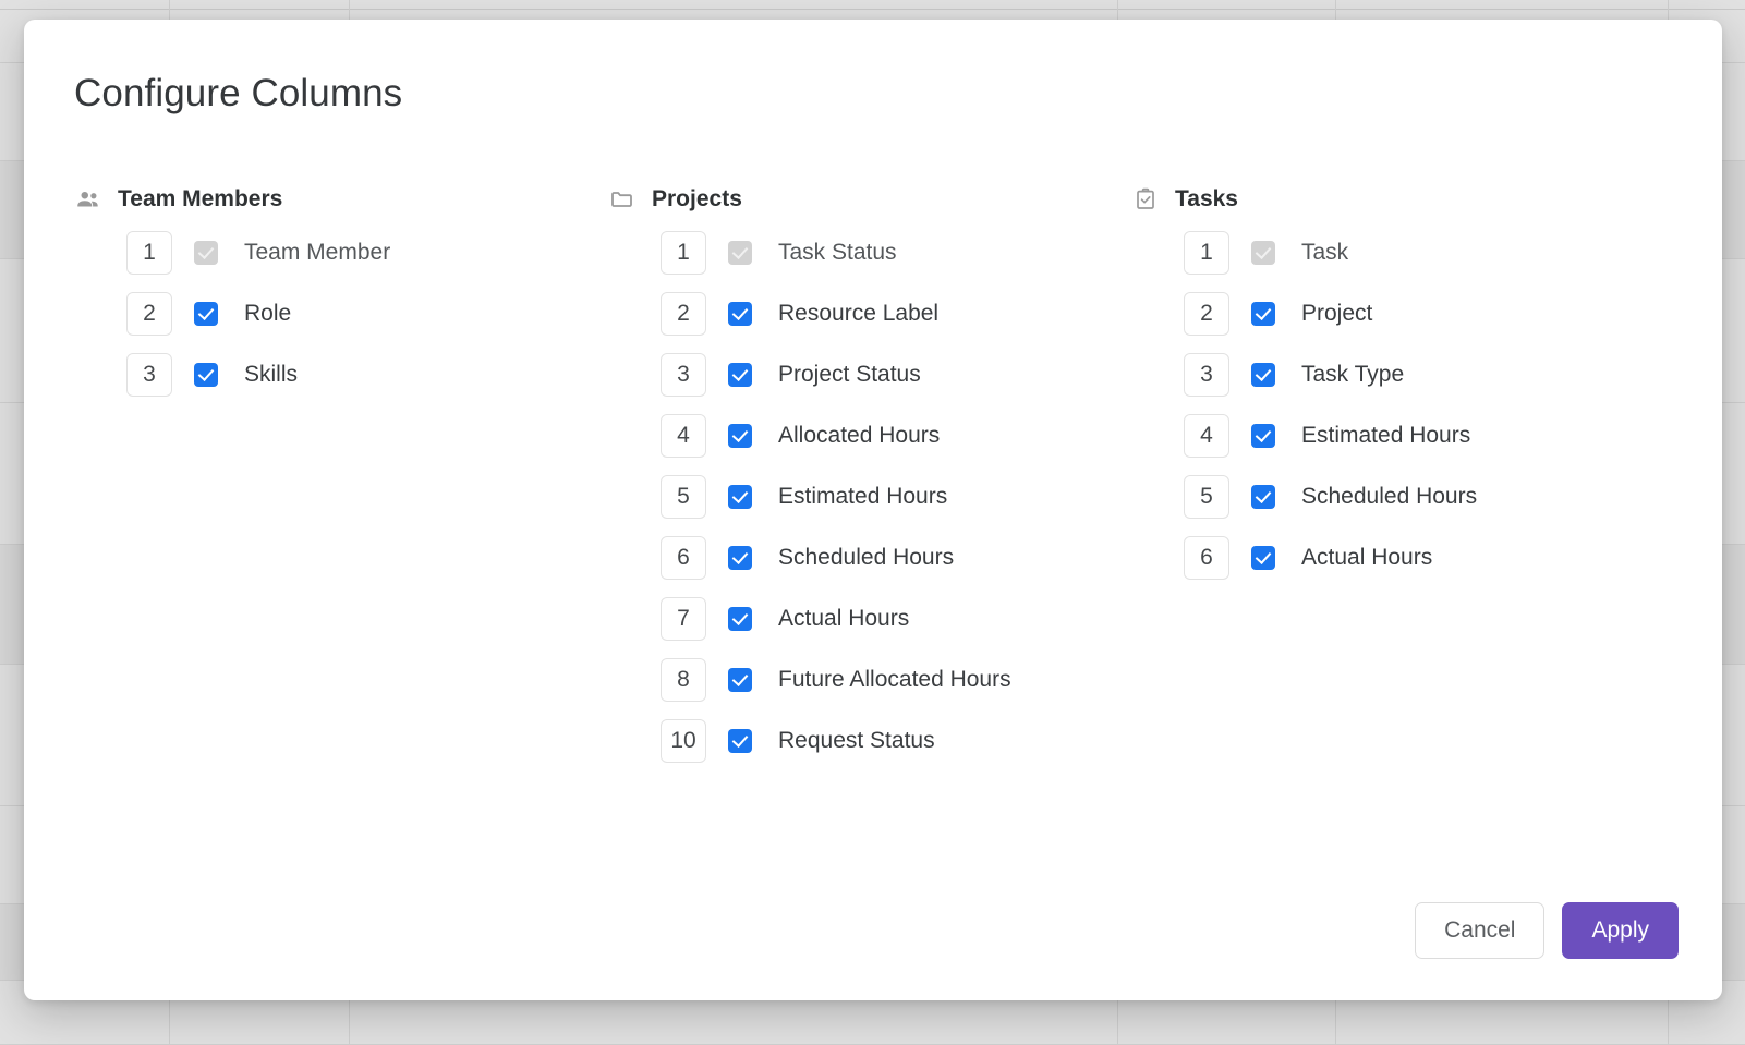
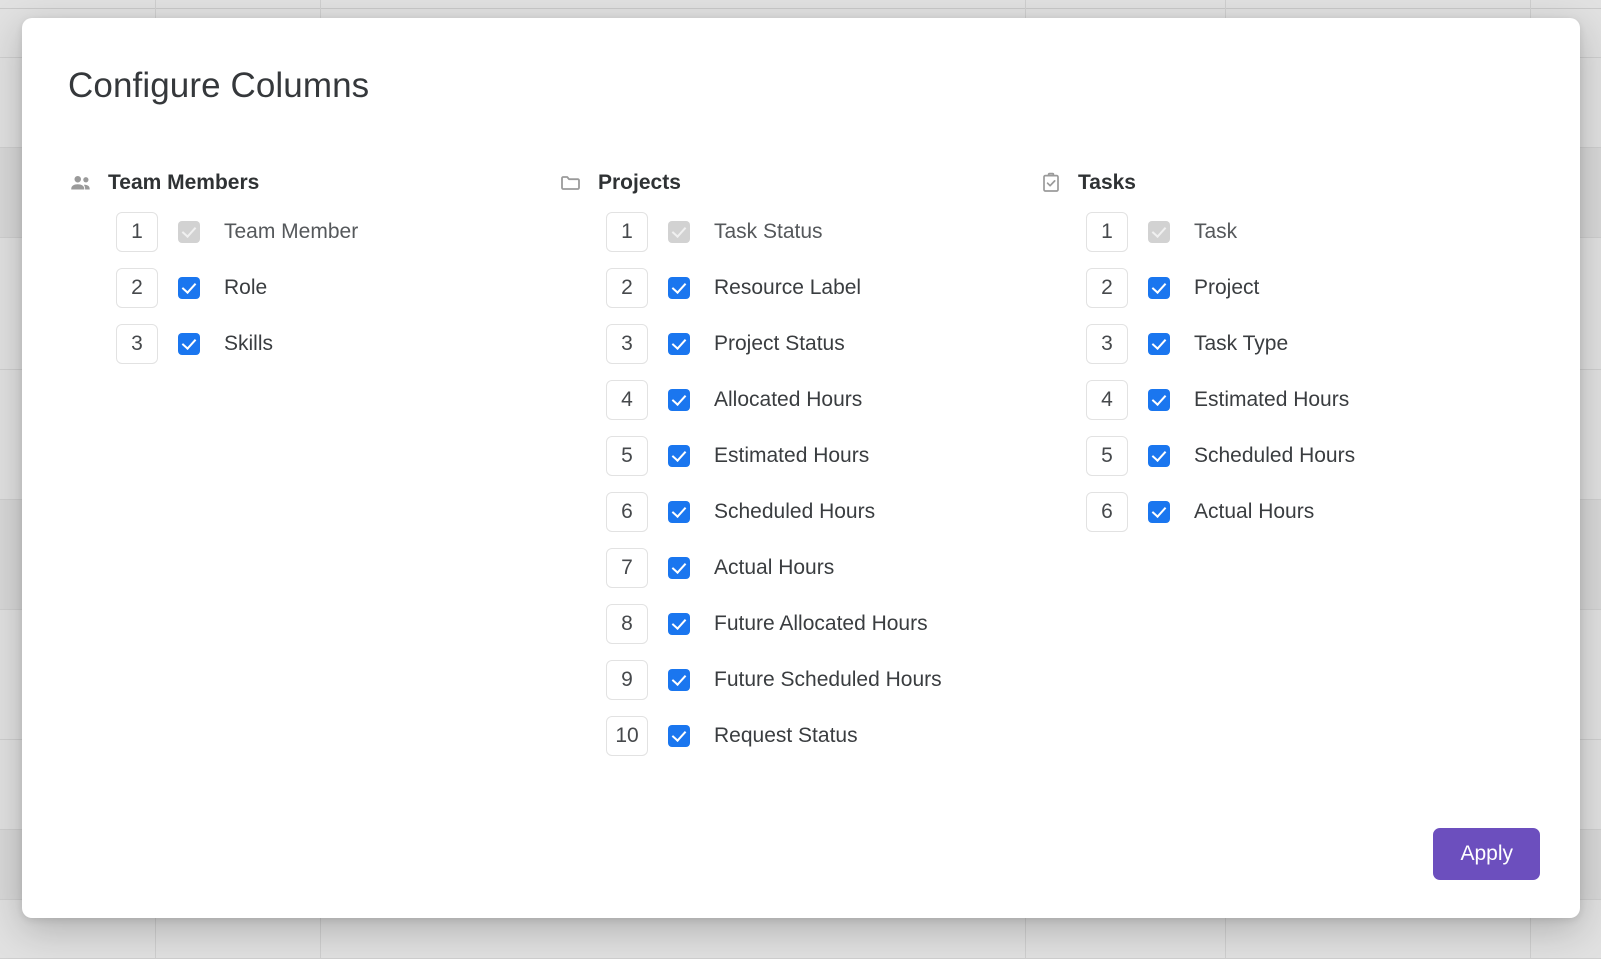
  Configure Columns
  Team Members
  1
  Team Member
  2
  Role
  3
  Skills
  Projects
  1
  Task Status
  2
  Resource Label
  3
  Project Status
  4
  Allocated Hours
  5
  Estimated Hours
  6
  Scheduled Hours
  7
  Actual Hours
  8
  Future Allocated Hours
+ 9
+ Future Scheduled Hours
  10
  Request Status
  Tasks
  1
  Task
  2
  Project
  3
  Task Type
  4
  Estimated Hours
  5
  Scheduled Hours
  6
  Actual Hours
- Cancel
  Apply
